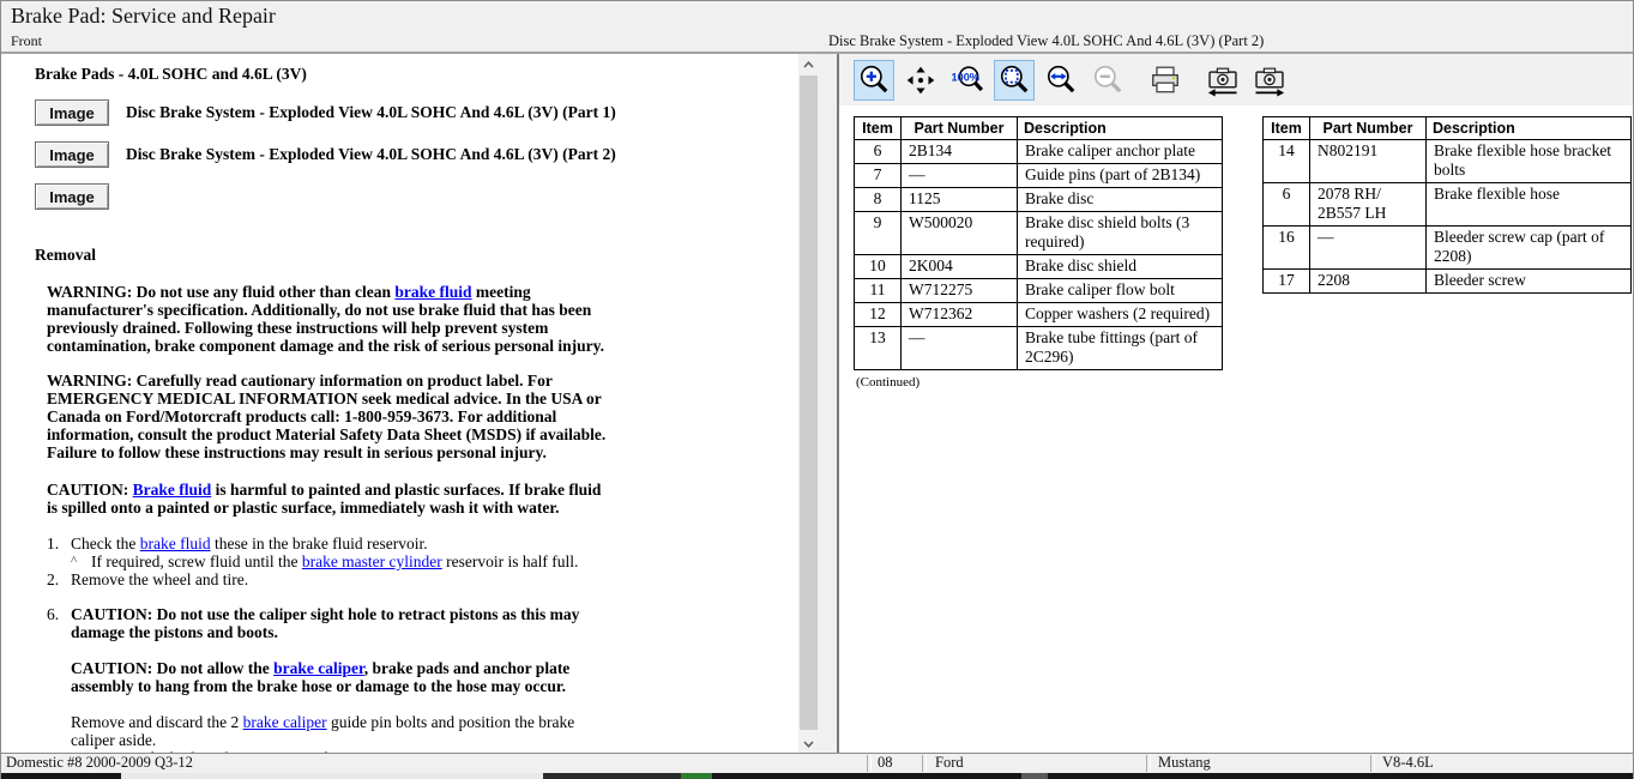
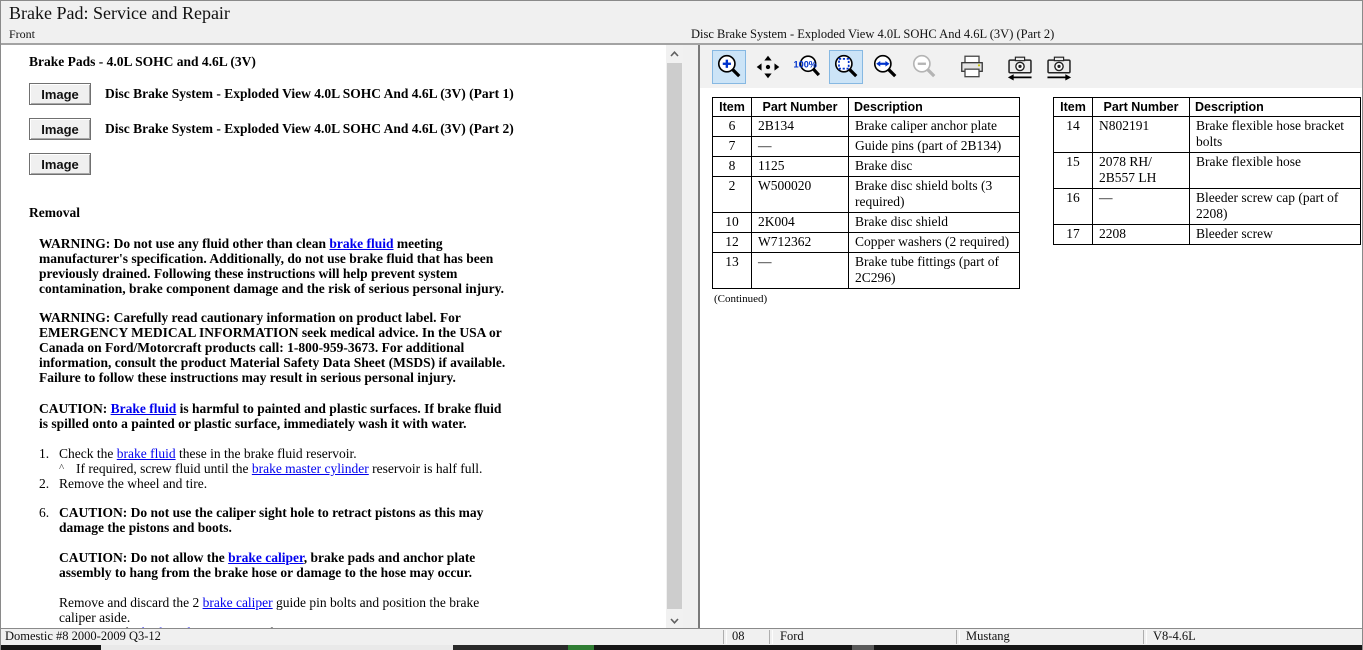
  Brake Pad: Service and Repair
  Front
  Disc Brake System - Exploded View 4.0L SOHC And 4.6L (3V) (Part 2)
  Brake Pads - 4.0L SOHC and 4.6L (3V)
  Image
  Disc Brake System - Exploded View 4.0L SOHC And 4.6L (3V) (Part 1)
  Image
  Disc Brake System - Exploded View 4.0L SOHC And 4.6L (3V) (Part 2)
  Image
  Removal
  WARNING: Do not use any fluid other than clean brake fluid meeting manufacturer's specification. Additionally, do not use brake fluid that has been previously drained. Following these instructions will help prevent system contamination, brake component damage and the risk of serious personal injury.
  WARNING: Carefully read cautionary information on product label. For EMERGENCY MEDICAL INFORMATION seek medical advice. In the USA or Canada on Ford/Motorcraft products call: 1-800-959-3673. For additional information, consult the product Material Safety Data Sheet (MSDS) if available. Failure to follow these instructions may result in serious personal injury.
  CAUTION: Brake fluid is harmful to painted and plastic surfaces. If brake fluid is spilled onto a painted or plastic surface, immediately wash it with water.
  1.
  Check the brake fluid these in the brake fluid reservoir.
  ^
  If required, screw fluid until the brake master cylinder reservoir is half full.
  2.
  Remove the wheel and tire.
  6.
  CAUTION: Do not use the caliper sight hole to retract pistons as this may damage the pistons and boots.
  CAUTION: Do not allow the brake caliper, brake pads and anchor plate assembly to hang from the brake hose or damage to the hose may occur.
  Remove and discard the 2 brake caliper guide pin bolts and position the brake caliper aside.
  100%
  Item	Part Number	Description
  6	2B134	Brake caliper anchor plate
  7	—	Guide pins (part of 2B134)
  8	1125	Brake disc
- 9	W500020	Brake disc shield bolts (3 required)
+ 2	W500020	Brake disc shield bolts (3 required)
  10	2K004	Brake disc shield
- 11	W712275	Brake caliper flow bolt
  12	W712362	Copper washers (2 required)
  13	—	Brake tube fittings (part of 2C296)
  (Continued)
  Item	Part Number	Description
  14	N802191	Brake flexible hose bracket bolts
- 6	2078 RH/ 2B557 LH	Brake flexible hose
+ 15	2078 RH/ 2B557 LH	Brake flexible hose
  16	—	Bleeder screw cap (part of 2208)
  17	2208	Bleeder screw
  Domestic #8 2000-2009 Q3-12
  08
  Ford
  Mustang
  V8-4.6L
